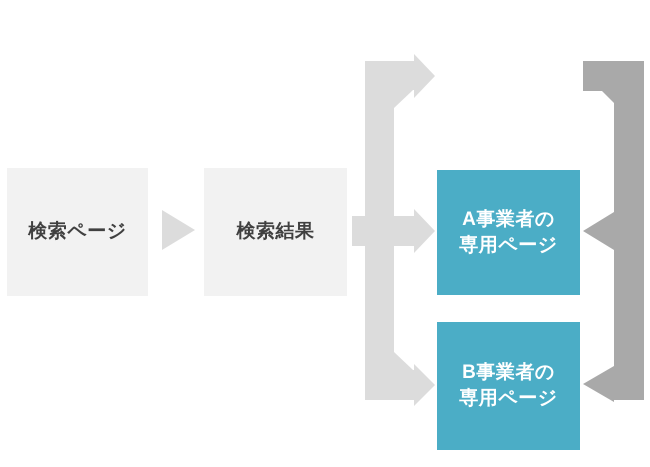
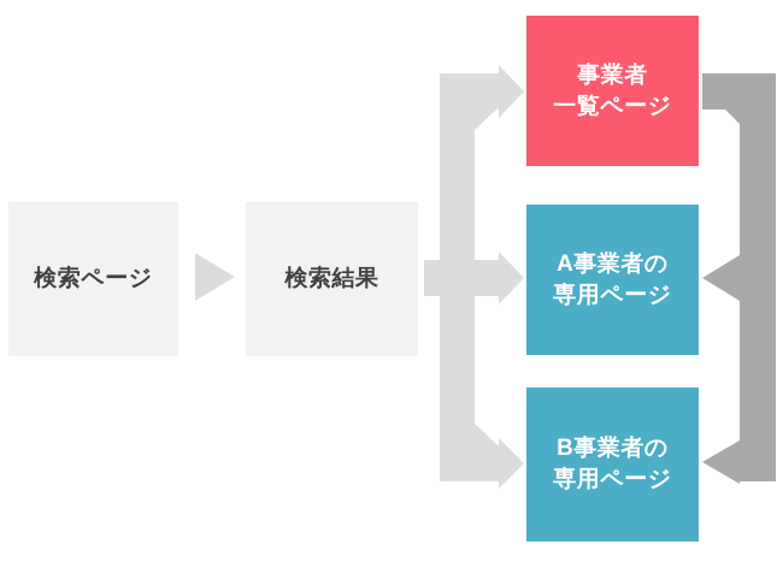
  検索ページ
  検索結果
+ 事業者
+ 一覧ページ
  A事業者の
  専用ページ
  B事業者の
  専用ページ
